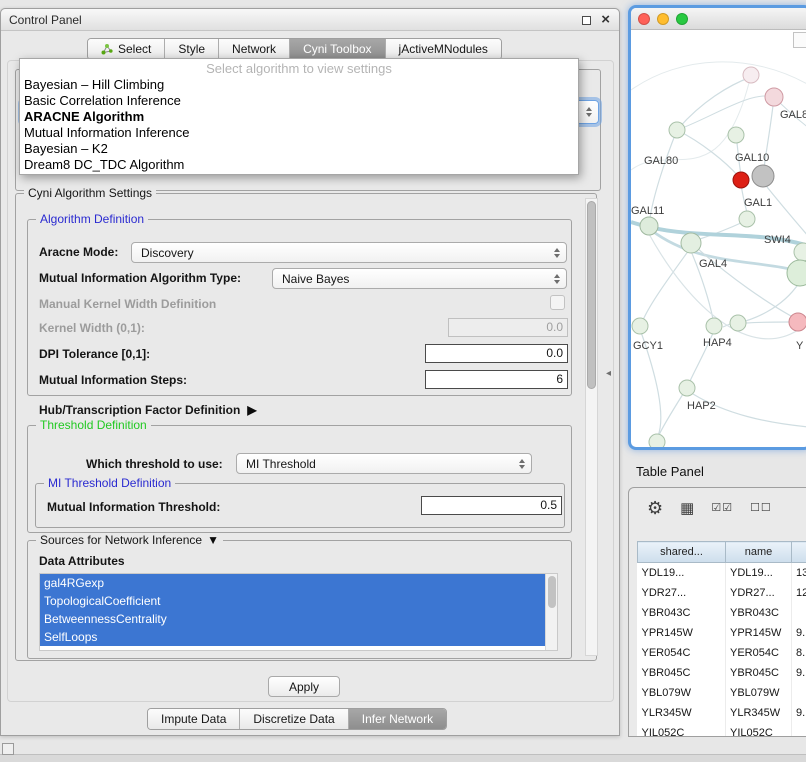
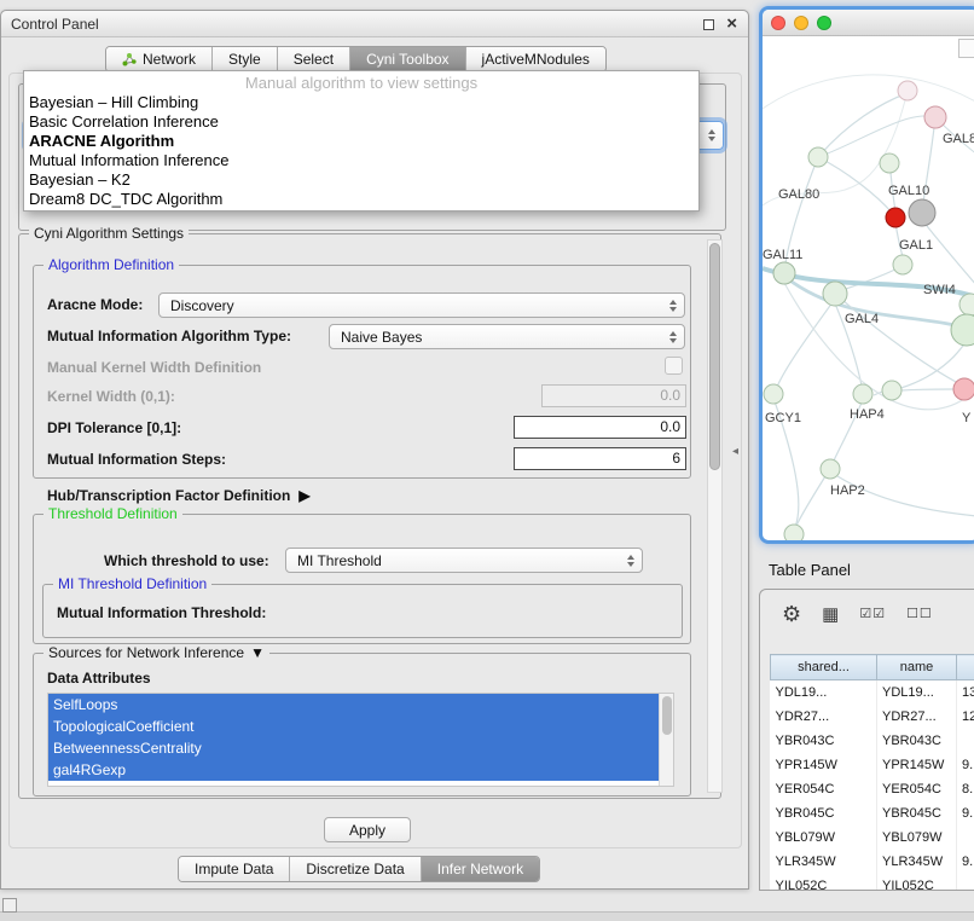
  Control Panel
  ×
- Select
+ Network
  Style
- Network
+ Select
  Cyni Toolbox
  jActiveMNodules
- Select algorithm to view settings
+ Manual algorithm to view settings
  Bayesian – Hill Climbing
  Basic Correlation Inference
  ARACNE Algorithm
  Mutual Information Inference
  Bayesian – K2
  Dream8 DC_TDC Algorithm
  Cyni Algorithm Settings
  Algorithm Definition
  Aracne Mode:
  Discovery
  Mutual Information Algorithm Type:
  Naive Bayes
  Manual Kernel Width Definition
  Kernel Width (0,1):
  0.0
  DPI Tolerance [0,1]:
  0.0
  Mutual Information Steps:
  6
  Hub/Transcription Factor Definition
  ▶
  Threshold Definition
  Which threshold to use:
  MI Threshold
  MI Threshold Definition
  Mutual Information Threshold:
- 0.5
  Sources for Network Inference
  ▼
  Data Attributes
- gal4RGexp
+ SelfLoops
  TopologicalCoefficient
  BetweennessCentrality
- SelfLoops
+ gal4RGexp
  Apply
  Impute Data
  Discretize Data
  Infer Network
  ◂
  GAL8
  GAL80
  GAL10
  GAL11
  GAL1
  SWI4
  GAL4
  GCY1
  HAP4
  Y
  HAP2
  Table Panel
  ⚙
  ▦
  ☑☑
  ☐☐
  shared...	name
  YDL19...	YDL19...	13
  YDR27...	YDR27...	12
  YBR043C	YBR043C
  YPR145W	YPR145W	9.
  YER054C	YER054C	8.
  YBR045C	YBR045C	9.
  YBL079W	YBL079W
  YLR345W	YLR345W	9.
  YIL052C	YIL052C
